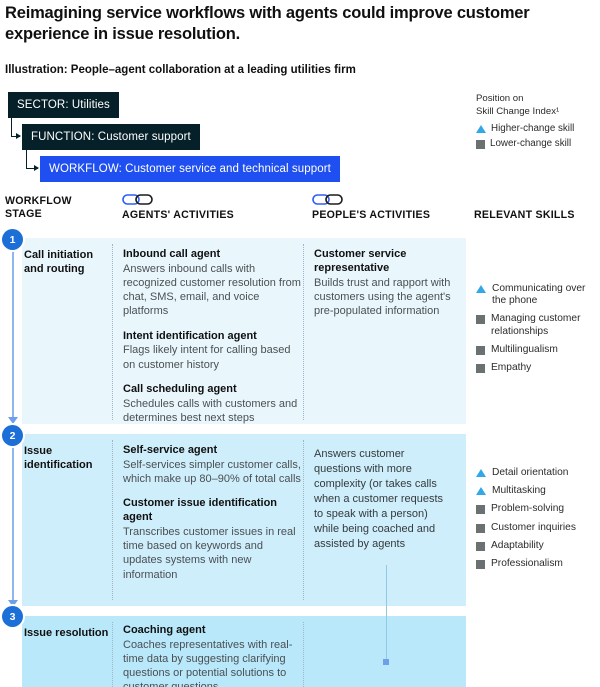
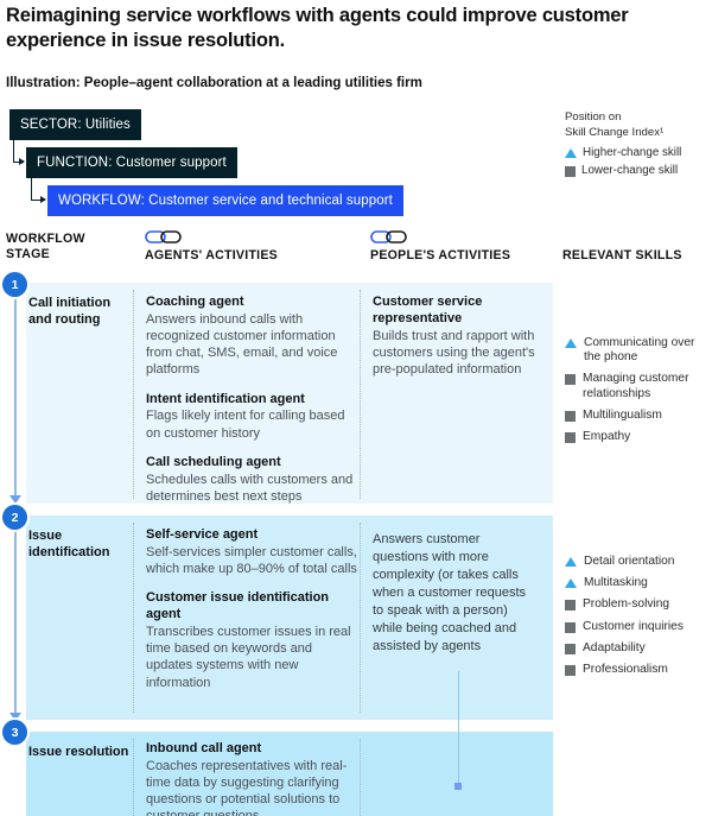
  Reimagining service workflows with agents could improve customer experience in issue resolution.
  Illustration: People–agent collaboration at a leading utilities firm
  SECTOR: Utilities
  FUNCTION: Customer support
  WORKFLOW: Customer service and technical support
  Position on
  Skill Change Index¹
  Higher-change skill
  Lower-change skill
  WORKFLOW
  STAGE
  AGENTS' ACTIVITIES
  PEOPLE'S ACTIVITIES
  RELEVANT SKILLS
  1
  2
  3
  Call initiation and routing
- Inbound call agent
+ Coaching agent
- Answers inbound calls with recognized customer resolution from chat, SMS, email, and voice platforms
+ Answers inbound calls with recognized customer information from chat, SMS, email, and voice platforms
  Intent identification agent
  Flags likely intent for calling based on customer history
  Call scheduling agent
  Schedules calls with customers and determines best next steps
  Customer service representative
  Builds trust and rapport with customers using the agent's pre-populated information
  Communicating over the phone
  Managing customer relationships
  Multilingualism
  Empathy
  Issue identification
  Self-service agent
  Self-services simpler customer calls, which make up 80–90% of total calls
  Customer issue identification agent
  Transcribes customer issues in real time based on keywords and updates systems with new information
  Answers customer questions with more complexity (or takes calls when a customer requests to speak with a person) while being coached and assisted by agents
  Detail orientation
  Multitasking
  Problem-solving
  Customer inquiries
  Adaptability
  Professionalism
  Issue resolution
- Coaching agent
+ Inbound call agent
  Coaches representatives with real-time data by suggesting clarifying questions or potential solutions to
